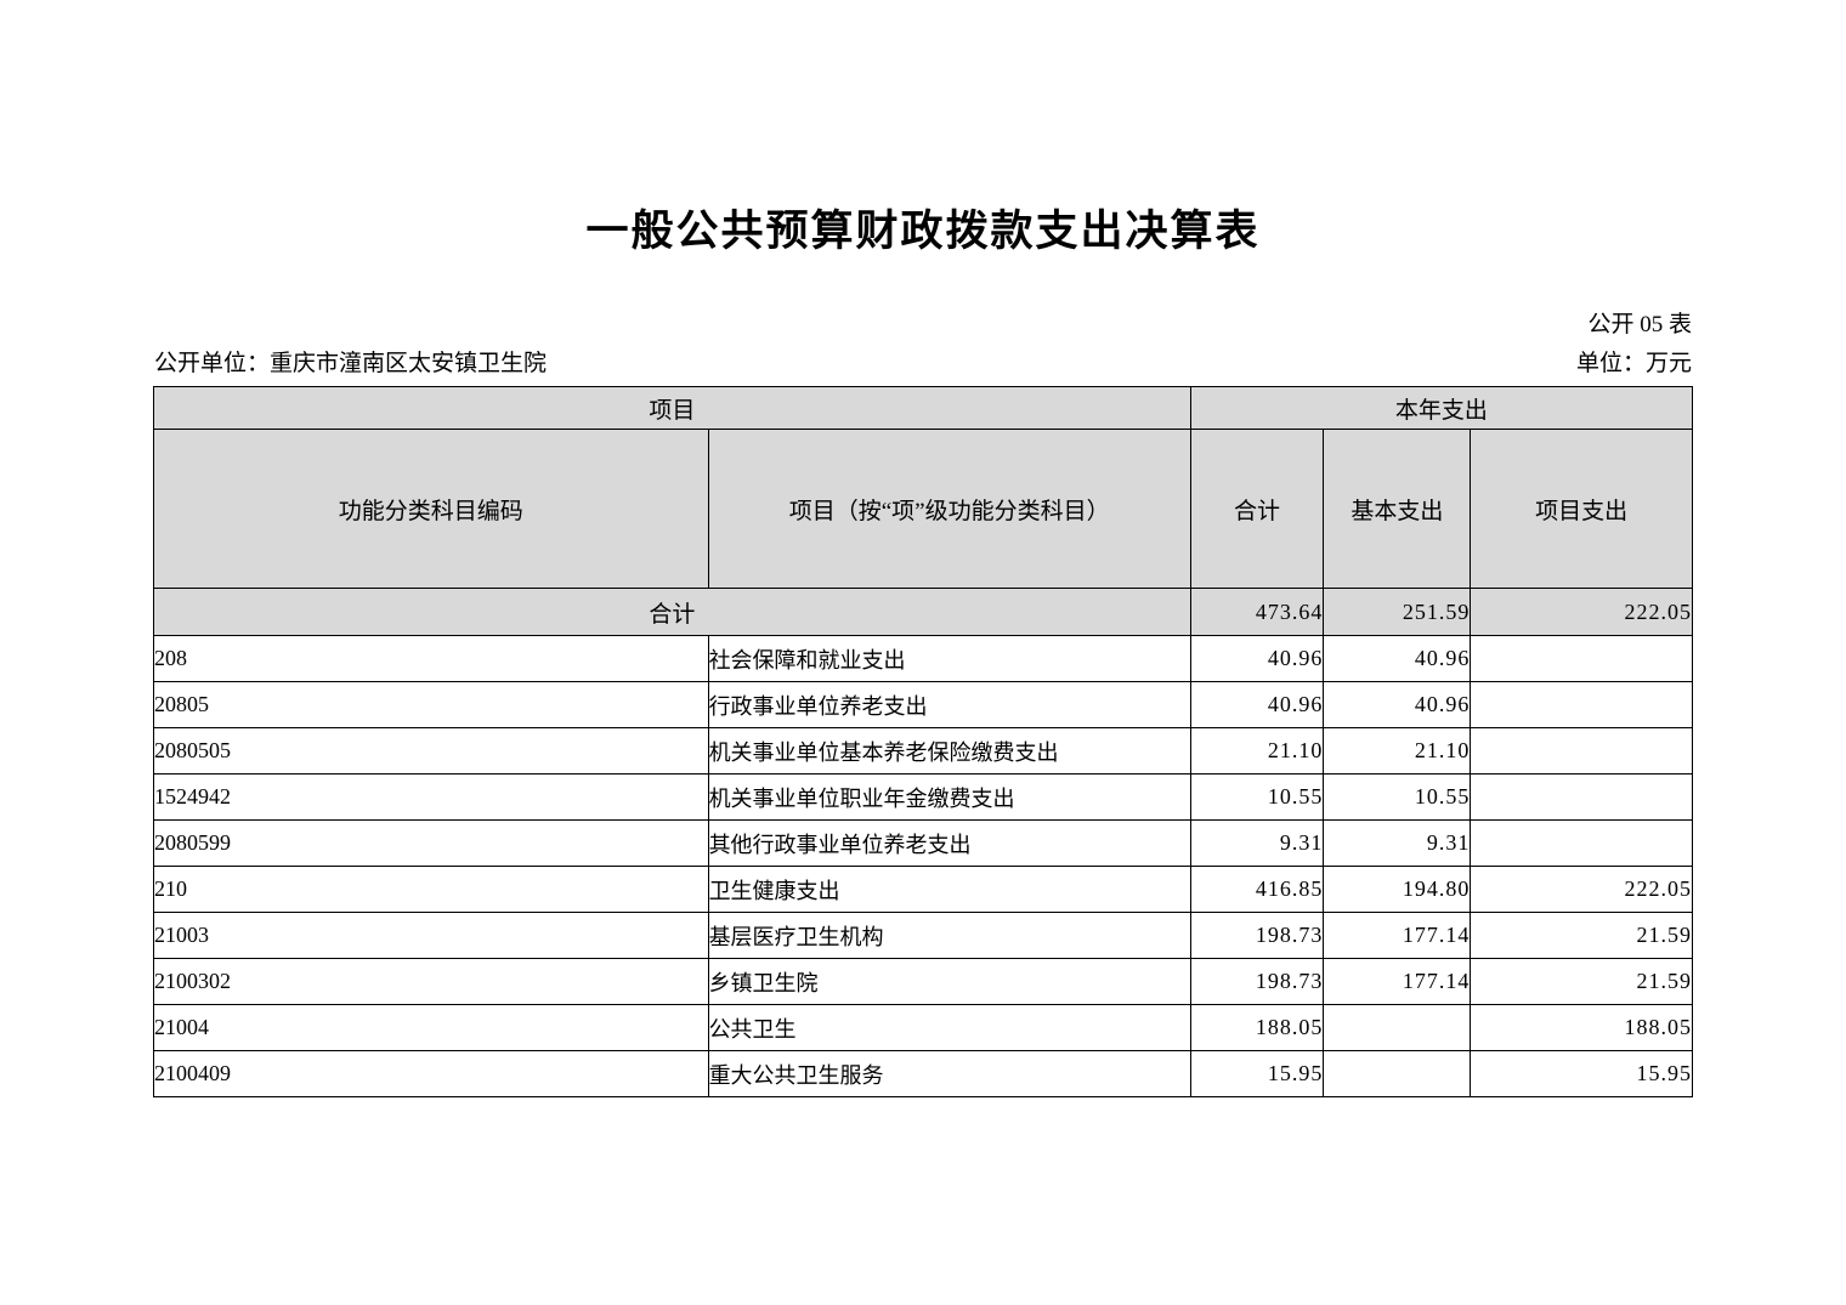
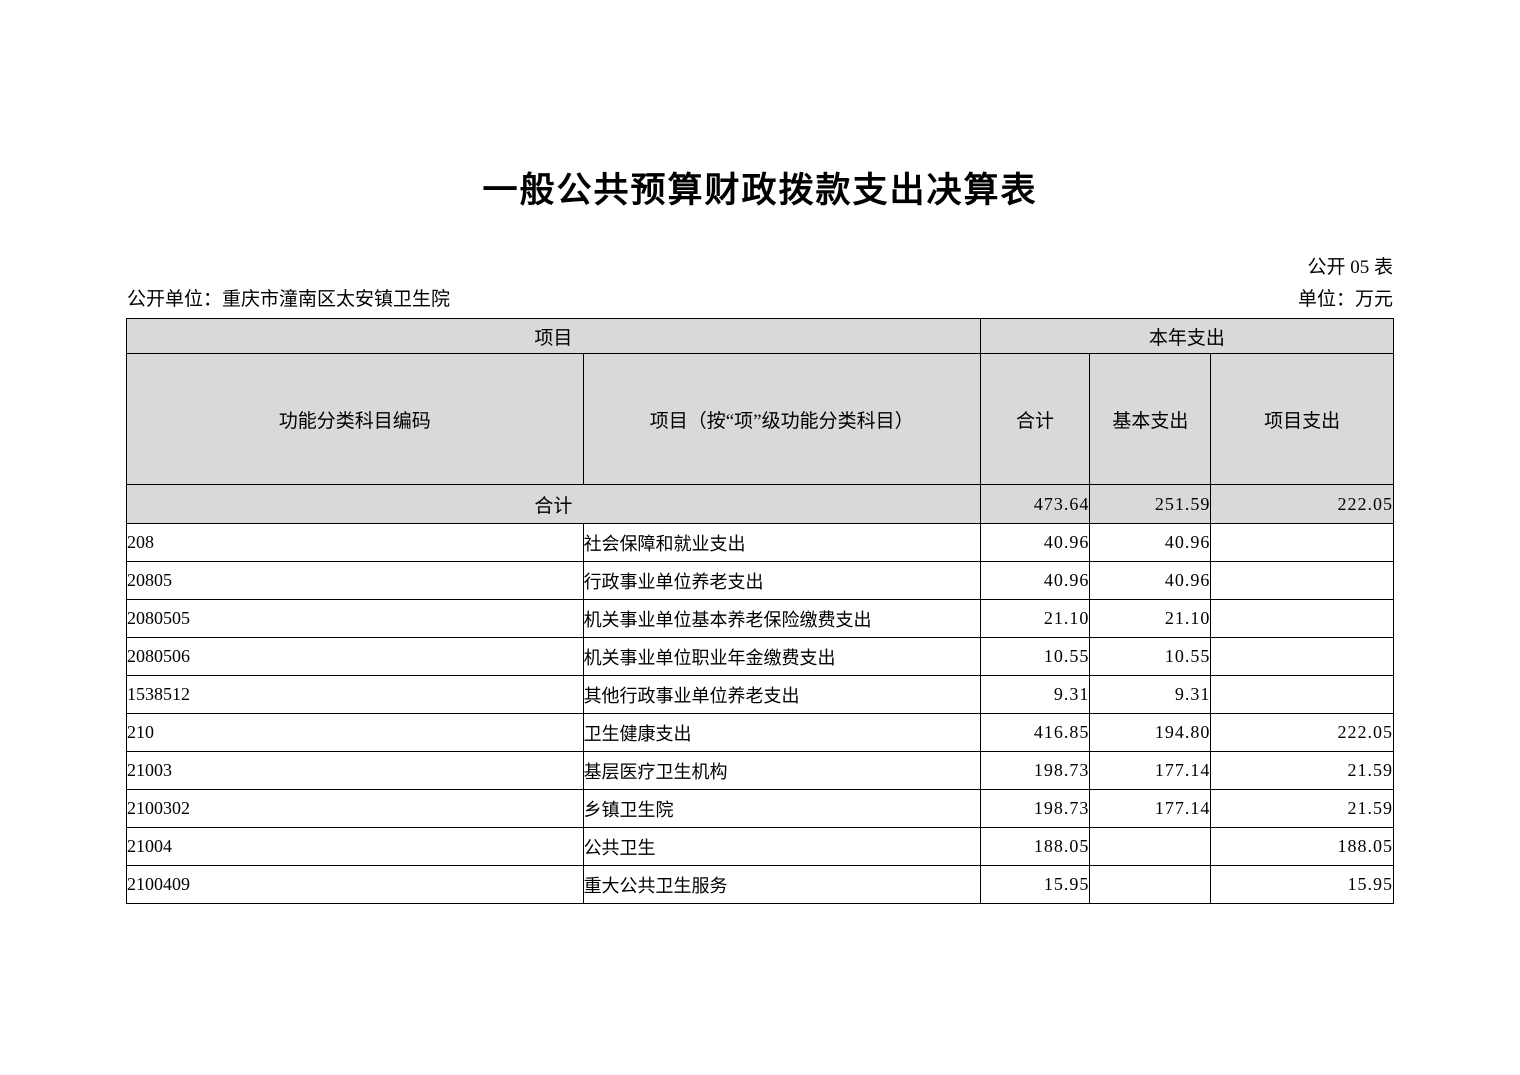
  一般公共预算财政拨款支出决算表
  公开 05 表
  公开单位：重庆市潼南区太安镇卫生院
  单位：万元
  项目	本年支出
  功能分类科目编码	项目（按“项”级功能分类科目）	合计	基本支出	项目支出
  合计	473.64	251.59	222.05
  208	社会保障和就业支出	40.96	40.96
  20805	行政事业单位养老支出	40.96	40.96
  2080505	机关事业单位基本养老保险缴费支出	21.10	21.10
- 1524942	机关事业单位职业年金缴费支出	10.55	10.55
+ 2080506	机关事业单位职业年金缴费支出	10.55	10.55
- 2080599	其他行政事业单位养老支出	9.31	9.31
+ 1538512	其他行政事业单位养老支出	9.31	9.31
  210	卫生健康支出	416.85	194.80	222.05
  21003	基层医疗卫生机构	198.73	177.14	21.59
  2100302	乡镇卫生院	198.73	177.14	21.59
  21004	公共卫生	188.05		188.05
  2100409	重大公共卫生服务	15.95		15.95
